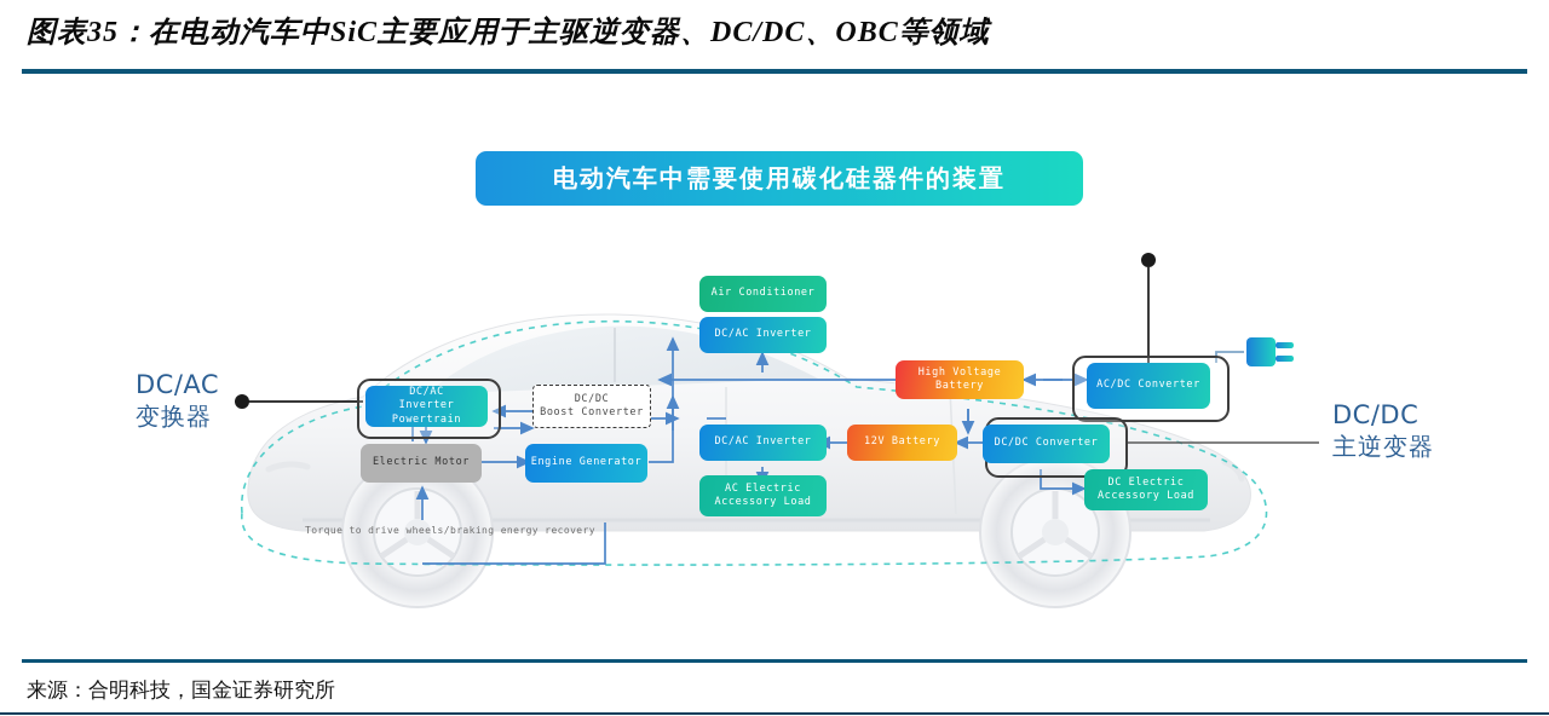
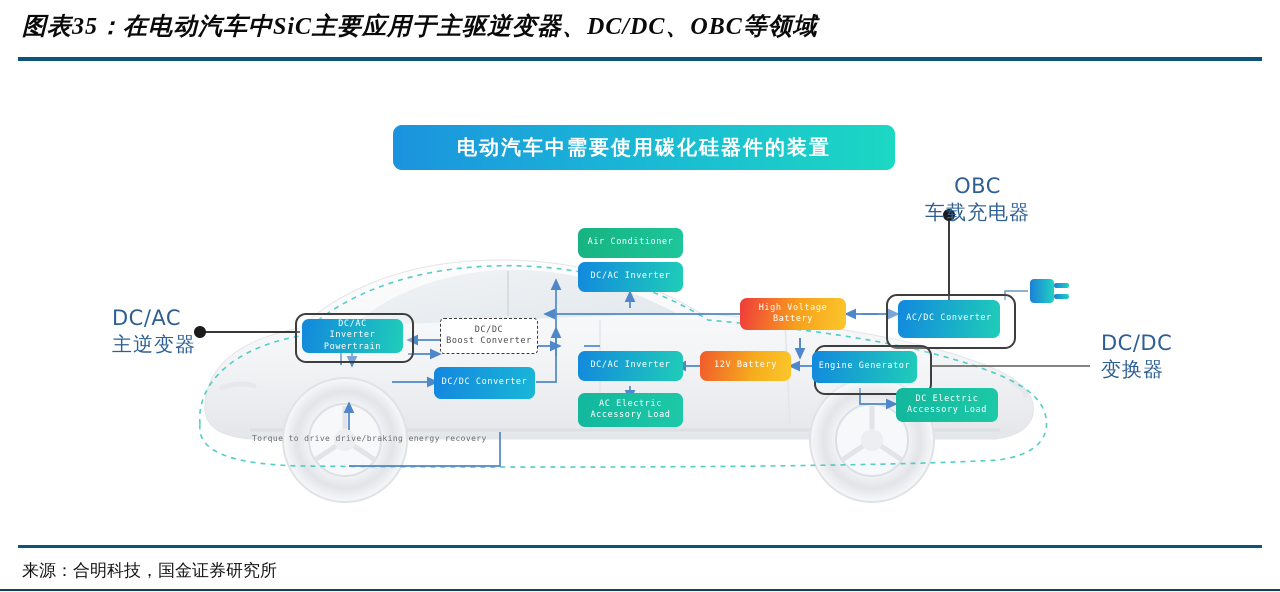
  图表35：在电动汽车中SiC主要应用于主驱逆变器、DC/DC、OBC等领域
  电动汽车中需要使用碳化硅器件的装置
  Air Conditioner
  DC/AC Inverter
  DC/AC
  Inverter Powertrain
  DC/DC
  Boost Converter
- Electric Motor
- Engine Generator
+ DC/DC Converter
  High Voltage Battery
  AC/DC Converter
  DC/AC Inverter
  12V Battery
- DC/DC Converter
+ Engine Generator
  AC Electric
  Accessory Load
  DC Electric
  Accessory Load
+ OBC
+ 车载充电器
  DC/AC
- 变换器
+ 主逆变器
  DC/DC
- 主逆变器
+ 变换器
- Torque to drive wheels/braking energy recovery
+ Torque to drive drive/braking energy recovery
  来源：合明科技，国金证券研究所
